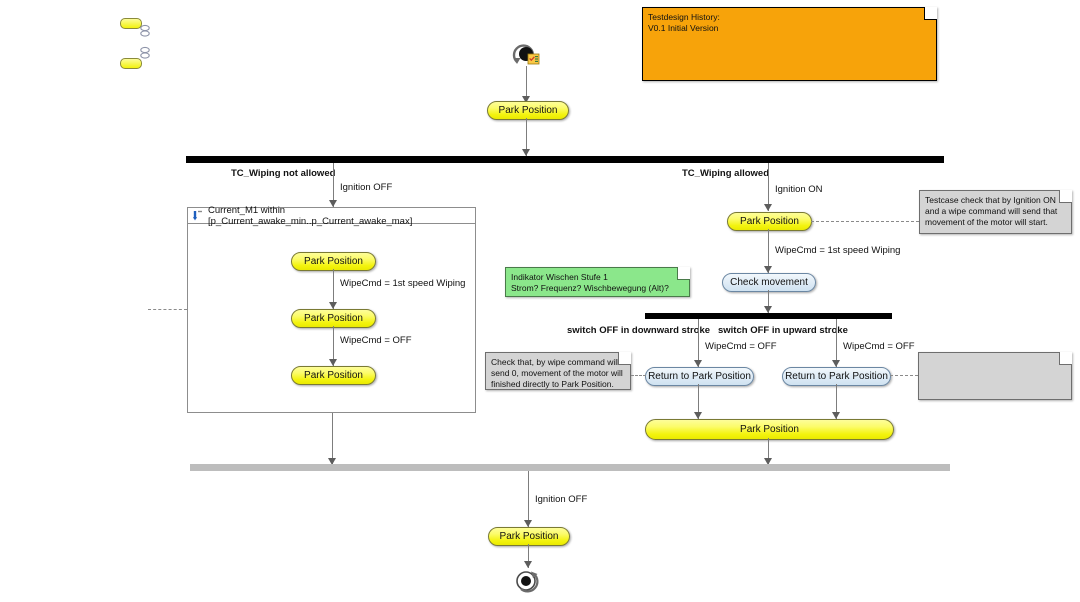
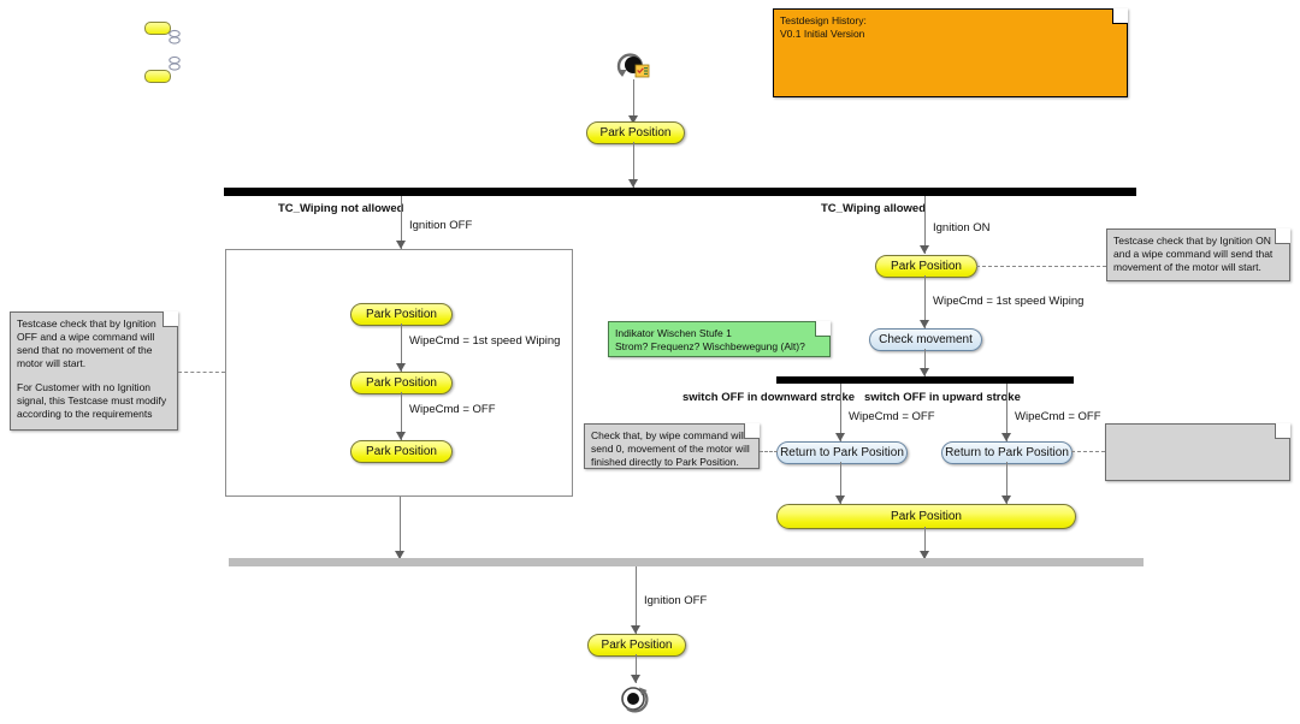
  Testdesign History:
  V0.1 Initial Version
  Park Position
  TC_Wiping not allowe
  TC_Wiping allowed
  Ignition OFF
- Current_M1 within [p_Current_awake_min..p_Current_awake_max]
  Park Position
  WipeCmd = 1st speed Wiping
  Park Position
  WipeCmd = OFF
  Park Position
+ Testcase check that by Ignition OFF and a wipe command will send that no movement of the motor will start.
+ For Customer with no Ignition signal, this Testcase must modify according to the requirements
  Ignition ON
  Park Position
  Testcase check that by Ignition ON and a wipe command will send that movement of the motor will start.
  WipeCmd = 1st speed Wiping
  Check movement
  Indikator Wischen Stufe 1
  Strom? Frequenz? Wischbewegung (Alt)?
  switch OFF in downward stroke
  switch OFF in upward stroke
  WipeCmd = OFF
  Return to Park Position
  Check that, by wipe command wil send 0, movement of the motor will finished directly to Park Position.
  WipeCmd = OFF
  Return to Park Position
  Park Position
  Ignition OFF
  Park Position
